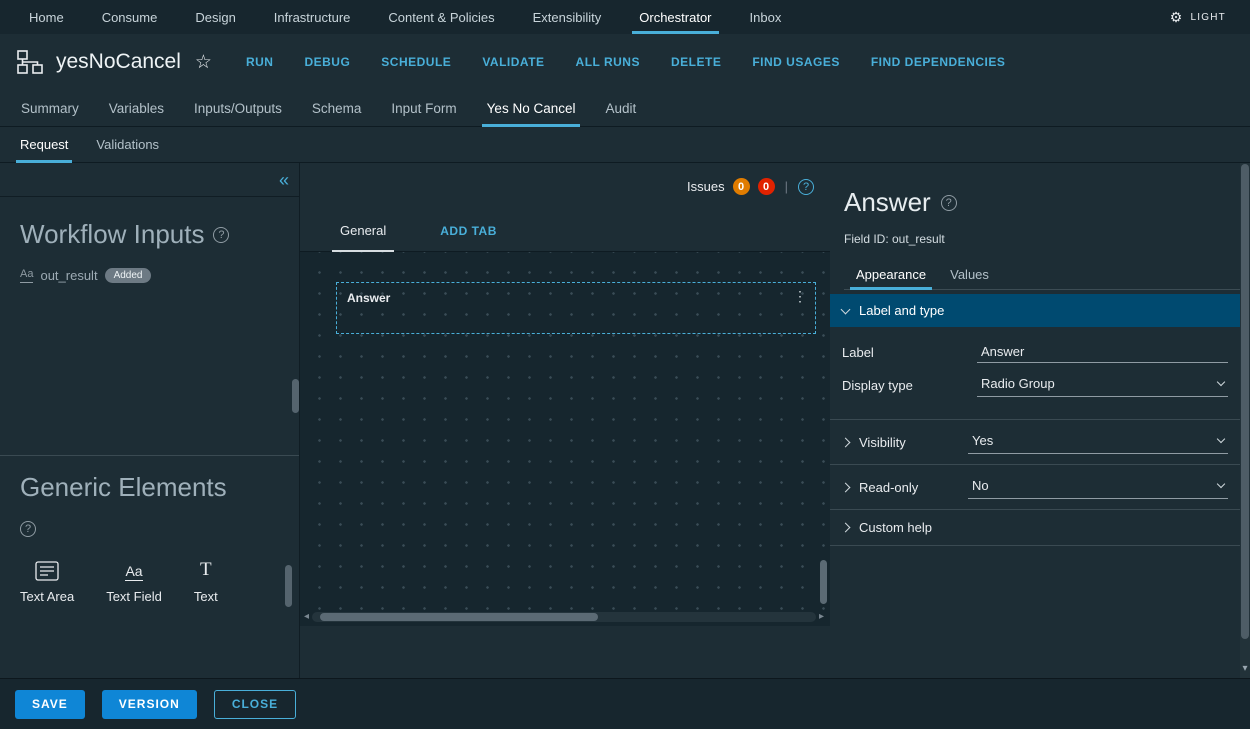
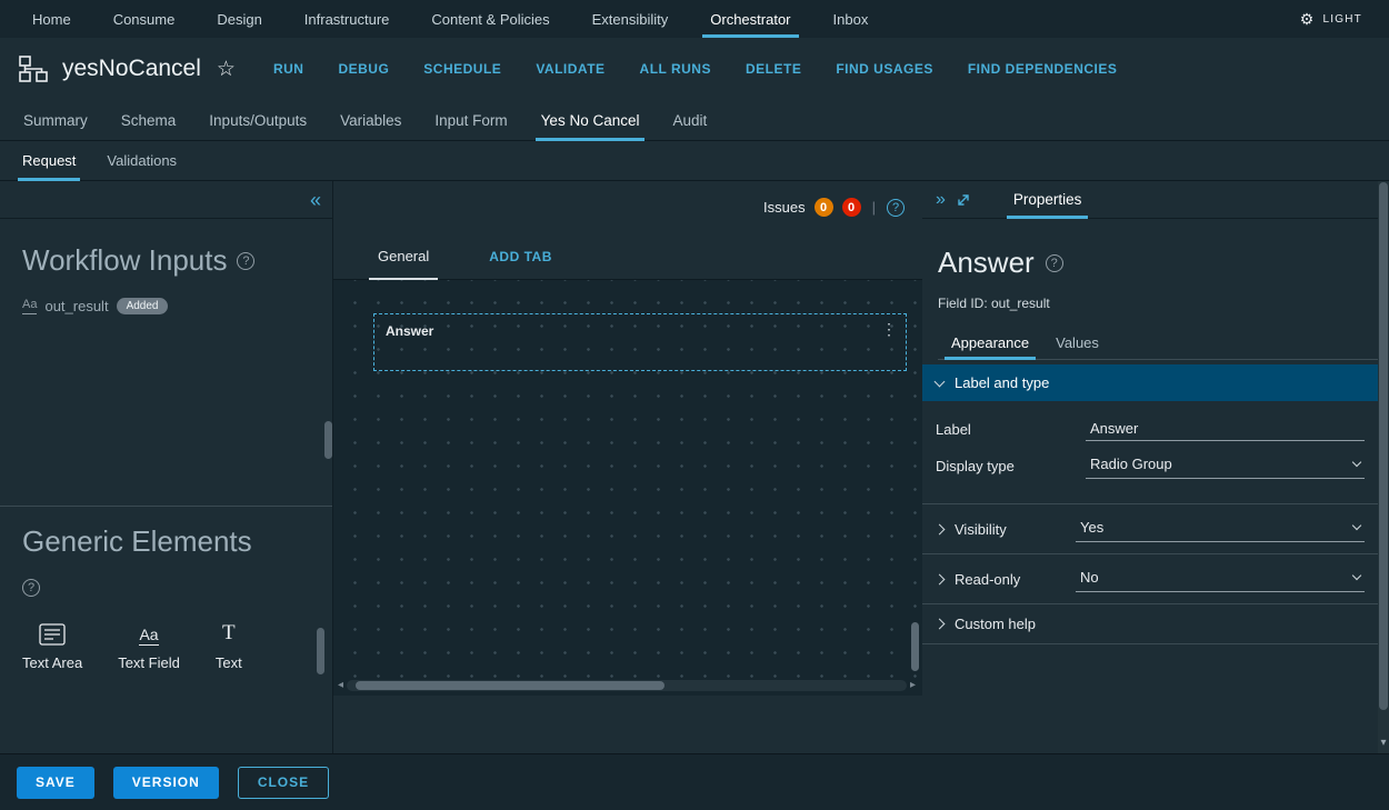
  Home
  Consume
  Design
  Infrastructure
  Content & Policies
  Extensibility
  Orchestrator
  Inbox
  ⚙
  LIGHT
  yesNoCancel
  ☆
  RUN
  DEBUG
  SCHEDULE
  VALIDATE
  ALL RUNS
  DELETE
  FIND USAGES
  FIND DEPENDENCIES
  Summary
- Variables
+ Schema
  Inputs/Outputs
- Schema
+ Variables
  Input Form
  Yes No Cancel
  Audit
  Request
  Validations
  «
  Workflow Inputs
  ?
  Aa
  out_result
  Added
  Generic Elements
  ?
  Text Area
  Aa
  Text Field
  T
  Text
  Issues
  0
  0
  |
  ?
  General
  ADD TAB
  Answer
  ⋮
  ◂
  ▸
+ »
+ Properties
  Answer
  ?
  Field ID: out_result
  Appearance
  Values
  Label and type
  Label
  Answer
  Display type
  Radio Group
  Visibility
  Yes
  Read-only
  No
  Custom help
  ▾
  SAVE
  VERSION
  CLOSE
